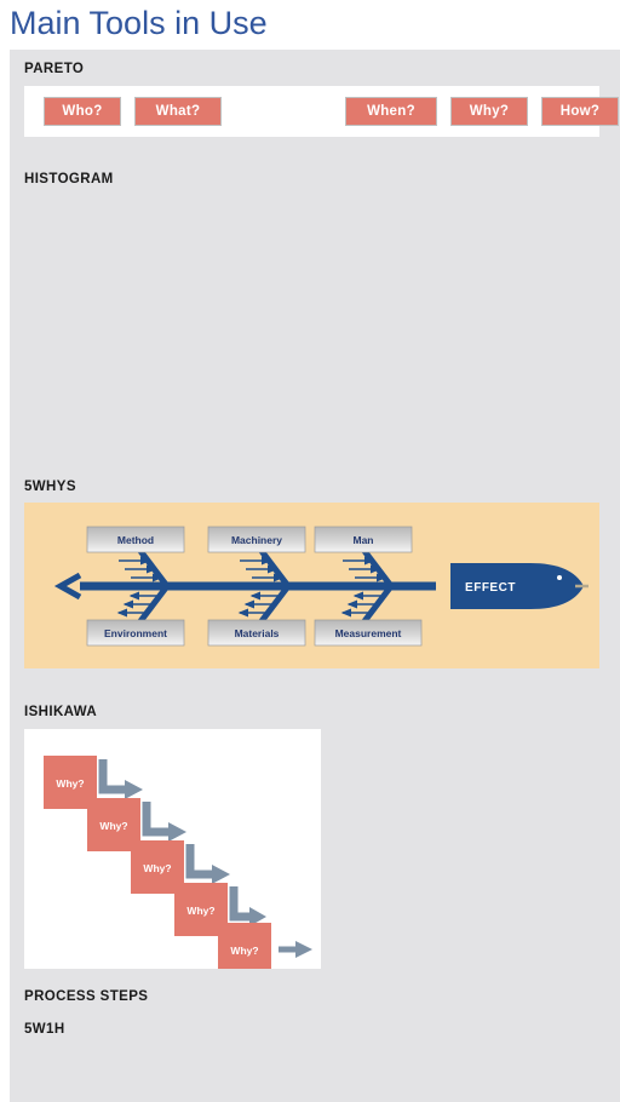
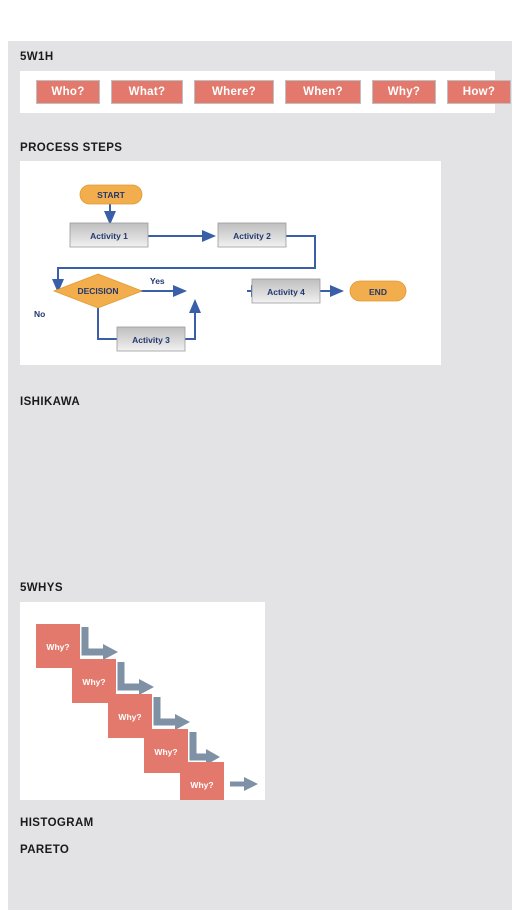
- Main Tools in Use
- PARETO
+ 5W1H
  Who?
  What?
+ Where?
  When?
  Why?
  How?
- HISTOGRAM
+ PROCESS STEPS
+ START
+ Activity 1
+ Activity 2
+ DECISION
+ Yes
+ No
+ Activity 3
+ Activity 4
+ END
- 5WHYS
+ ISHIKAWA
- EFFECT
- Method
- Machinery
- Man
- Environment
- Materials
- Measurement
- ISHIKAWA
+ 5WHYS
  Why?
  Why?
  Why?
  Why?
  Why?
- PROCESS STEPS
+ HISTOGRAM
- 5W1H
+ PARETO
